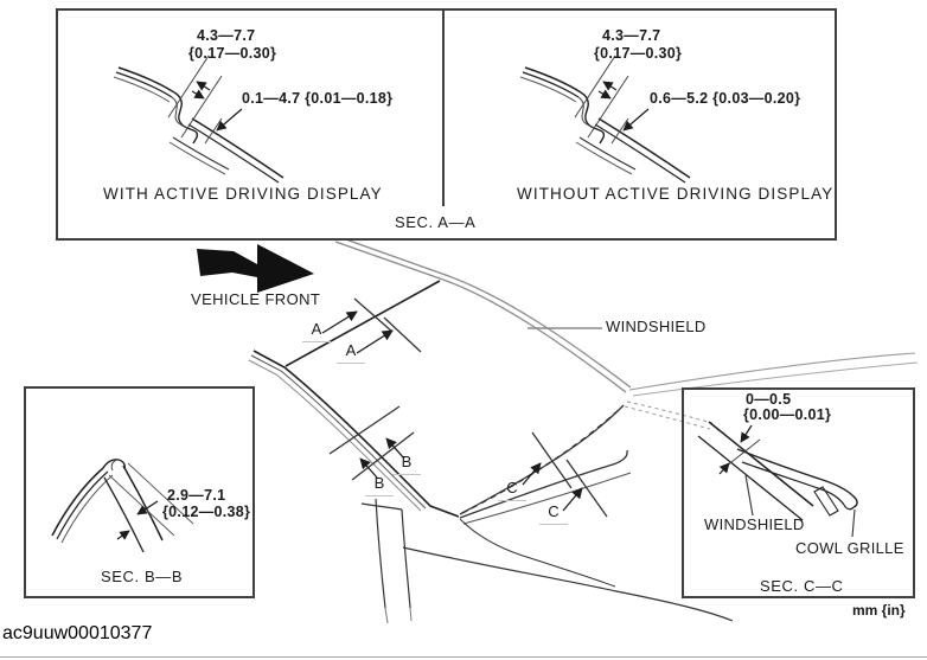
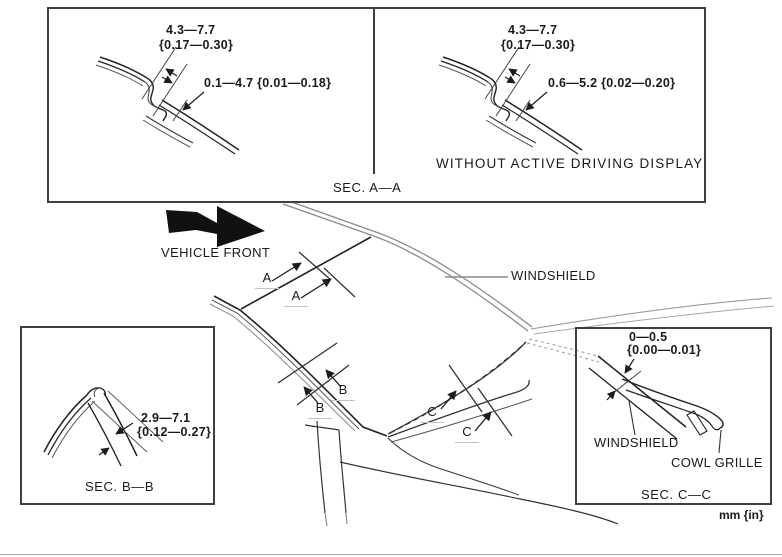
  4.3—7.7
  {0.17—0.30}
  0.1—4.7 {0.01—0.18}
- WITH ACTIVE DRIVING DISPLAY
  4.3—7.7
  {0.17—0.30}
- 0.6—5.2 {0.03—0.20}
+ 0.6—5.2 {0.02—0.20}
  WITHOUT ACTIVE DRIVING DISPLAY
  SEC. A—A
  VEHICLE FRONT
  WINDSHIELD
  A
  A
  B
  B
  C
  C
  2.9—7.1
- {0.12—0.38}
+ {0.12—0.27}
  SEC. B—B
  0—0.5
  {0.00—0.01}
  WINDSHIELD
  COWL GRILLE
  SEC. C—C
  mm {in}
- ac9uuw00010377
